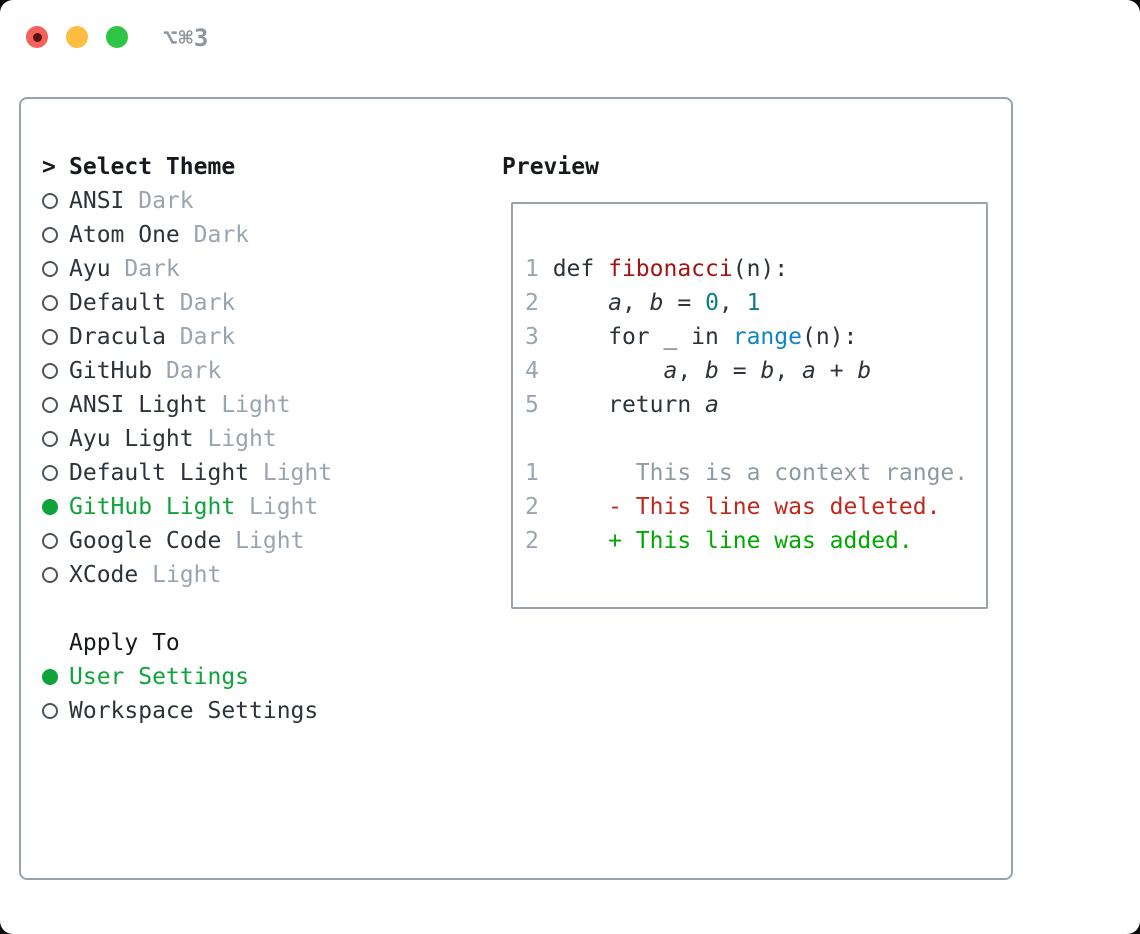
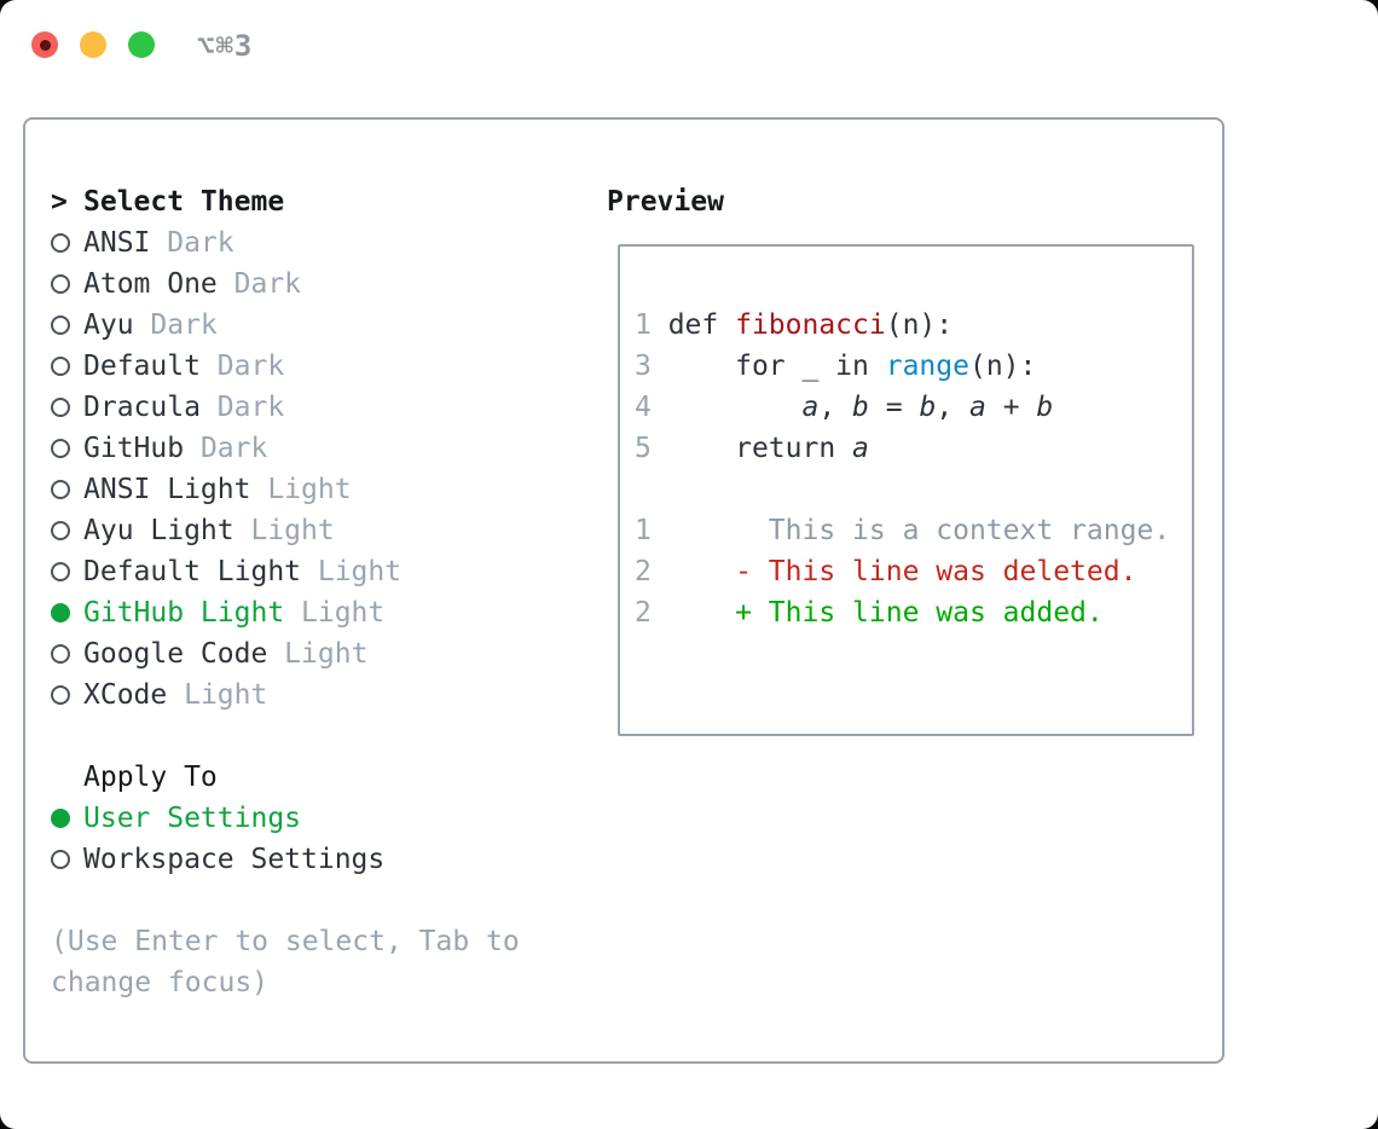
  ⌥⌘3
  >
  Select Theme
  ANSI
  Dark
  Atom One
  Dark
  Ayu
  Dark
  Default
  Dark
  Dracula
  Dark
  GitHub
  Dark
  ANSI Light
  Light
  Ayu Light
  Light
  Default Light
  Light
  GitHub Light
  Light
  Google Code
  Light
  XCode
  Light
  Apply To
  User Settings
  Workspace Settings
+ (Use Enter to select, Tab to change focus)
  Preview
  1 def fibonacci(n):
- 2 a, b = 0, 1
  3 for _ in range(n):
  4 a, b = b, a + b
  5 return a
  1 This is a context range.
  2 - This line was deleted.
  2 + This line was added.
